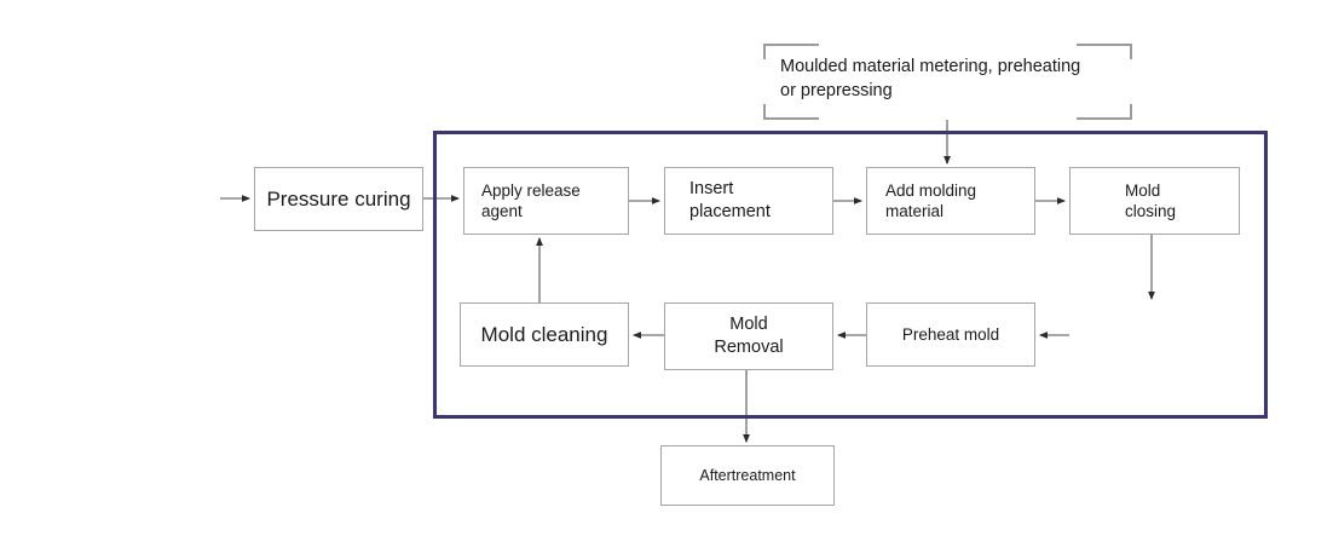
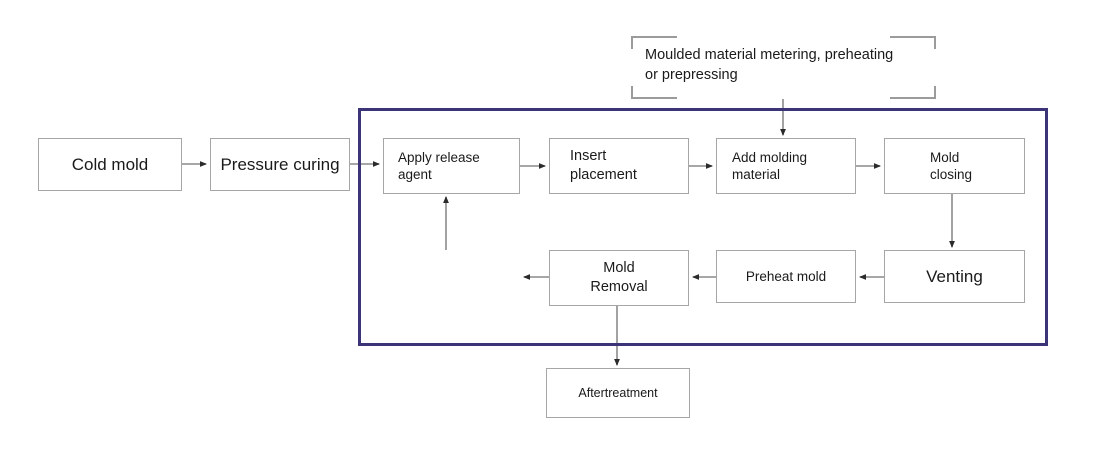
  Moulded material metering, preheating
  or prepressing
+ Cold mold
  Pressure curing
  Apply release
  agent
  Insert
  placement
  Add molding
  material
  Mold
  closing
+ Venting
  Preheat mold
  Mold
  Removal
- Mold cleaning
  Aftertreatment
